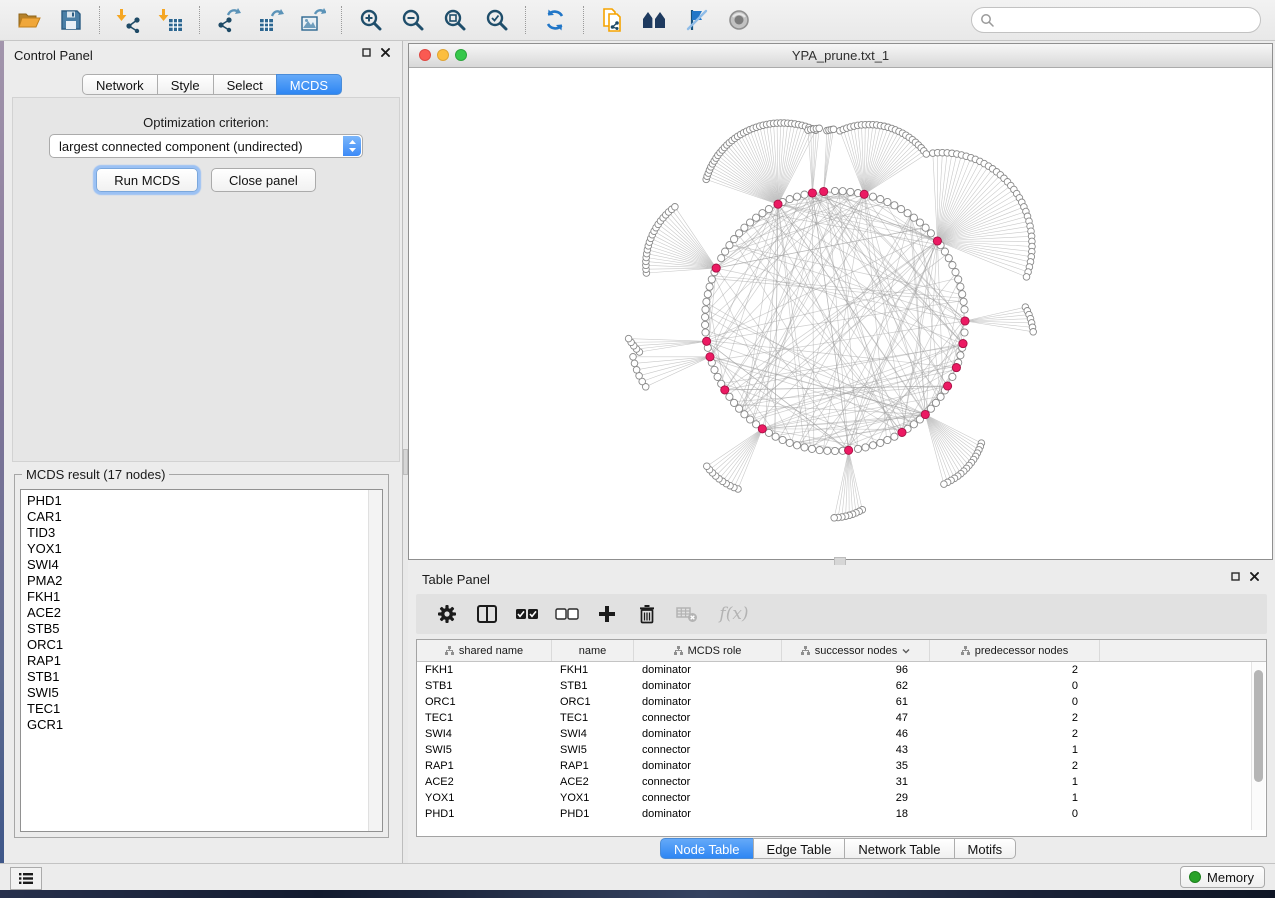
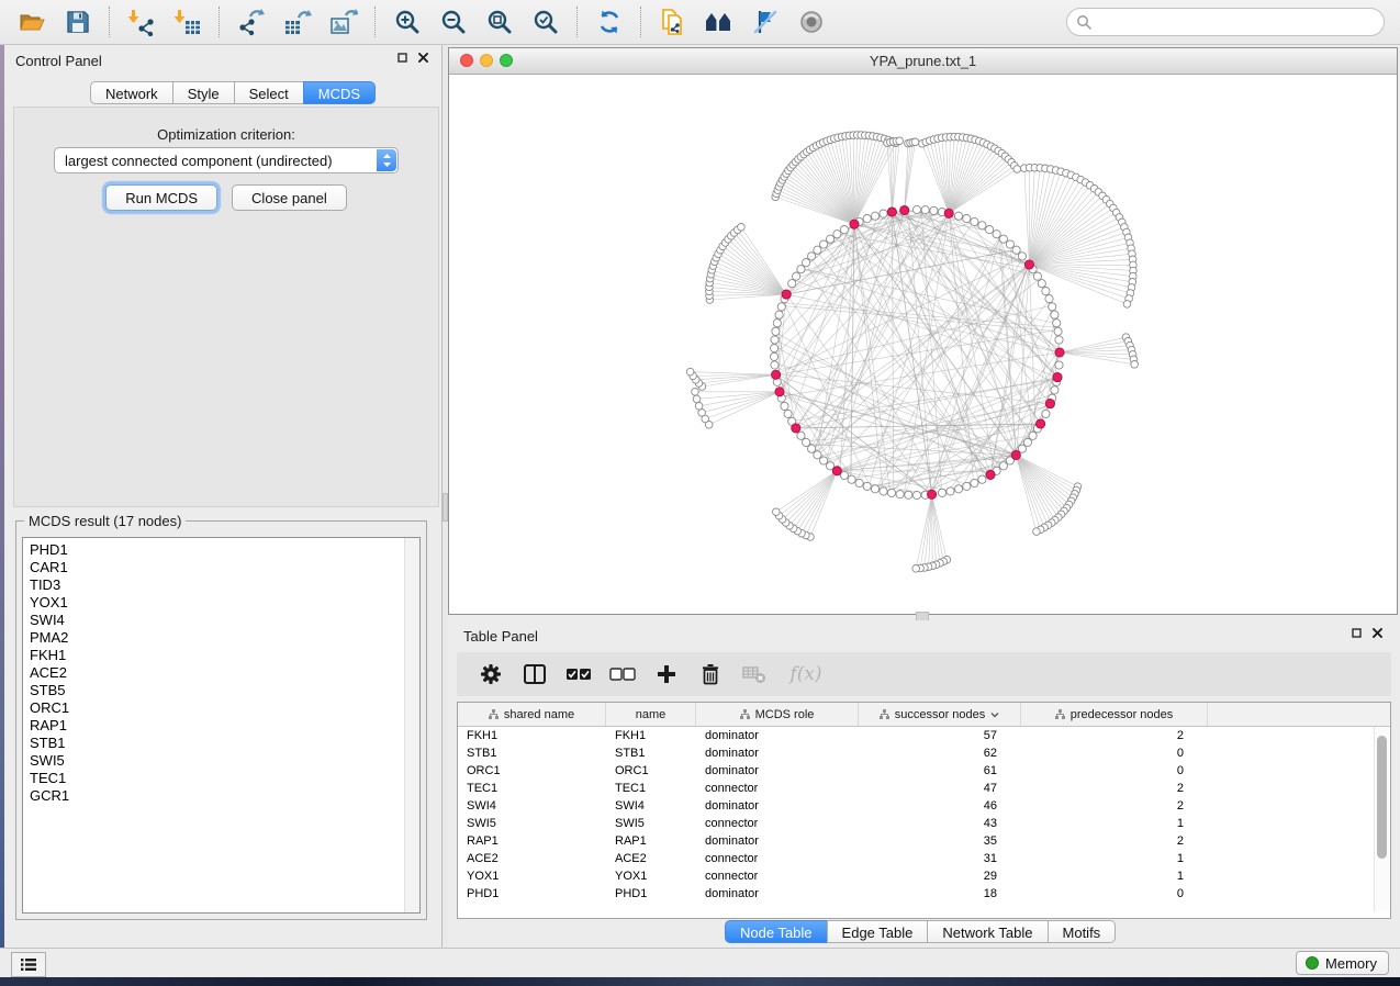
  Control Panel
  Network
  Style
  Select
  MCDS
  Optimization criterion:
  largest connected component (undirected)
  Run MCDS
  Close panel
  MCDS result (17 nodes)
  PHD1
  CAR1
  TID3
  YOX1
  SWI4
  PMA2
  FKH1
  ACE2
  STB5
  ORC1
  RAP1
  STB1
  SWI5
  TEC1
  GCR1
  YPA_prune.txt_1
  Table Panel
  f(x)
  shared name
  name
  MCDS role
  successor nodes
  predecessor nodes
  FKH1
  FKH1
  dominator
- 96
+ 57
  2
  STB1
  STB1
  dominator
  62
  0
  ORC1
  ORC1
  dominator
  61
  0
  TEC1
  TEC1
  connector
  47
  2
  SWI4
  SWI4
  dominator
  46
  2
  SWI5
  SWI5
  connector
  43
  1
  RAP1
  RAP1
  dominator
  35
  2
  ACE2
  ACE2
  connector
  31
  1
  YOX1
  YOX1
  connector
  29
  1
  PHD1
  PHD1
  dominator
  18
  0
  Node Table
  Edge Table
  Network Table
  Motifs
  Memory
